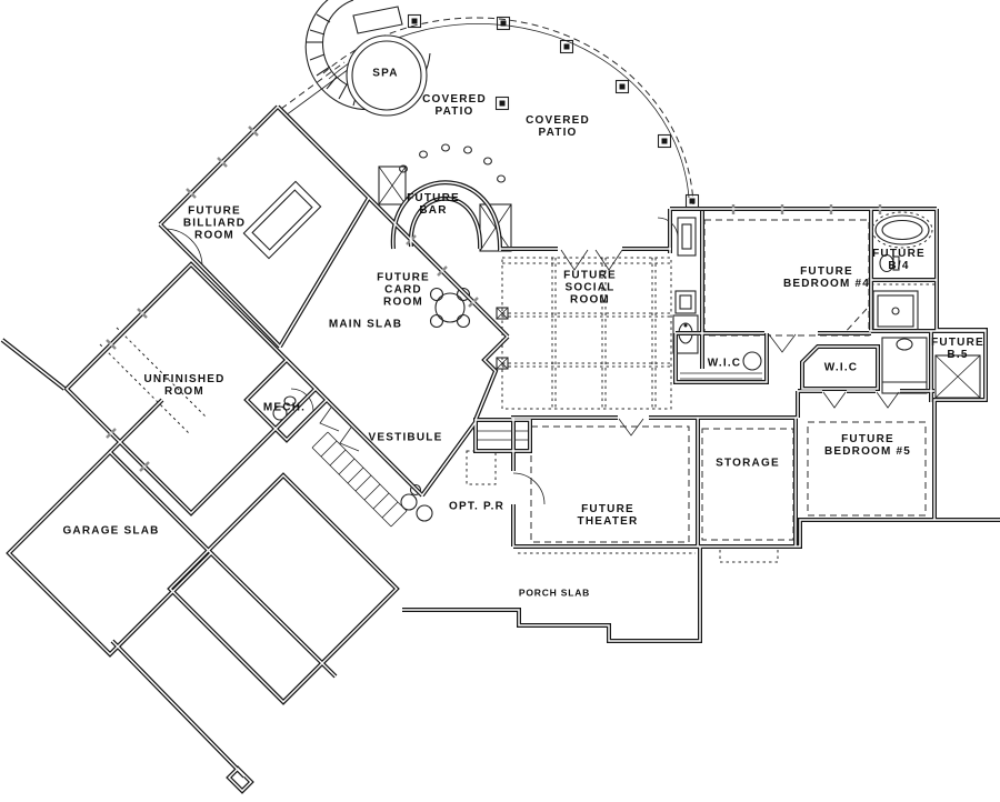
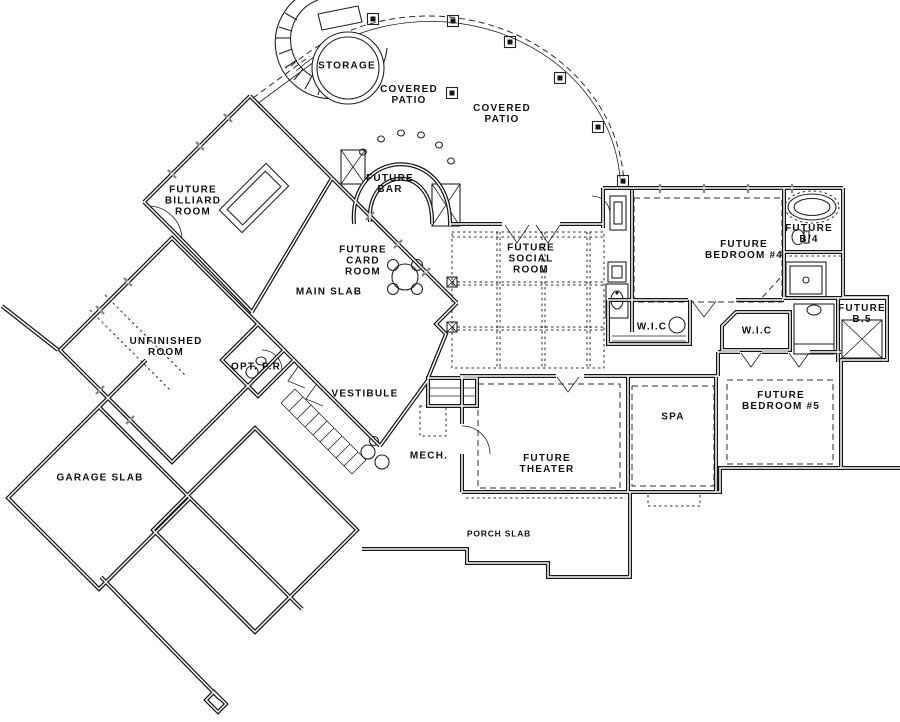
- SPA
+ STORAGE
  COVERED
  PATIO
  COVERED
  PATIO
  FUTURE
  BAR
  FUTURE
  BILLIARD
  ROOM
  FUTURE
  CARD
  ROOM
  MAIN SLAB
  FUTURE
  SOCIAL
  ROOM
  FUTURE
  BEDROOM #4
  FUTURE
  B/4
  W.I.C
  W.I.C
  FUTURE
  B.5
  FUTURE
  BEDROOM #5
- STORAGE
+ SPA
  UNFINISHED
  ROOM
- MECH.
+ OPT. P.R
  VESTIBULE
- OPT. P.R
+ MECH.
  FUTURE
  THEATER
  GARAGE SLAB
  PORCH SLAB
